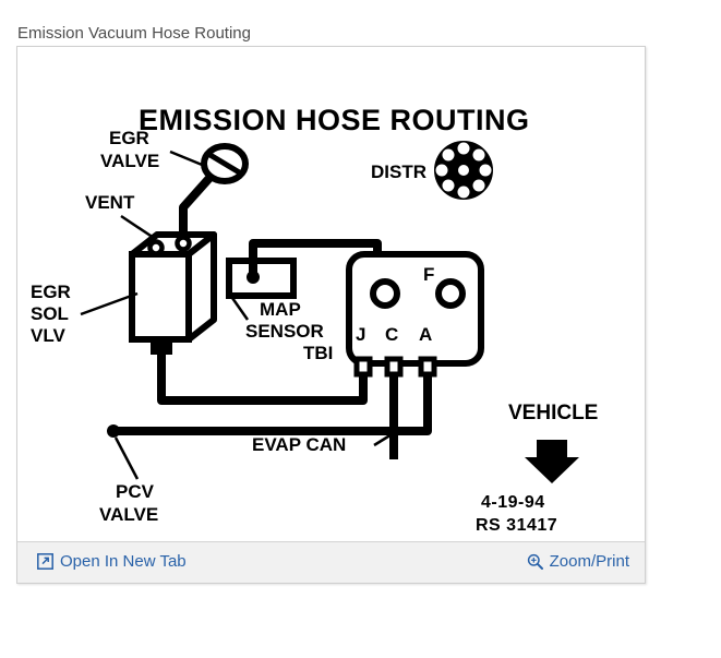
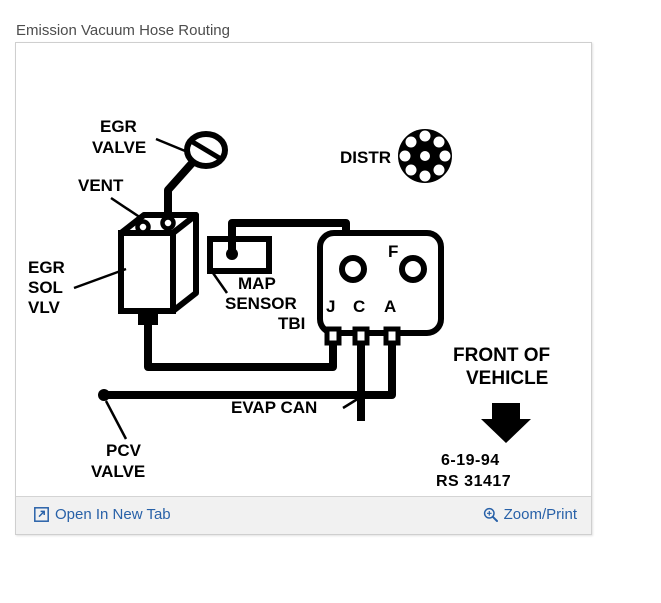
  Emission Vacuum Hose Routing
- EMISSION HOSE ROUTING
  EGR
  VALVE
  VENT
  EGR
  SOL
  VLV
  MAP
  SENSOR
  TBI
  F
  J
  C
  A
  PCV
  VALVE
  EVAP CAN
  DISTR
+ FRONT OF
  VEHICLE
- 4-19-94
+ 6-19-94
  RS 31417
  Open In New Tab
  Zoom/Print
